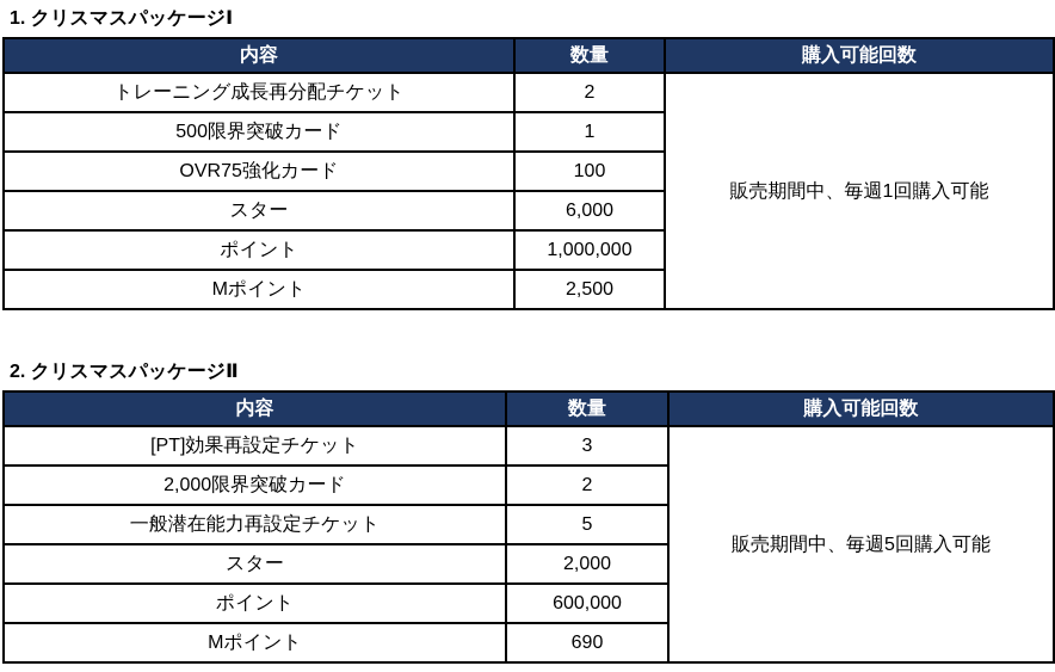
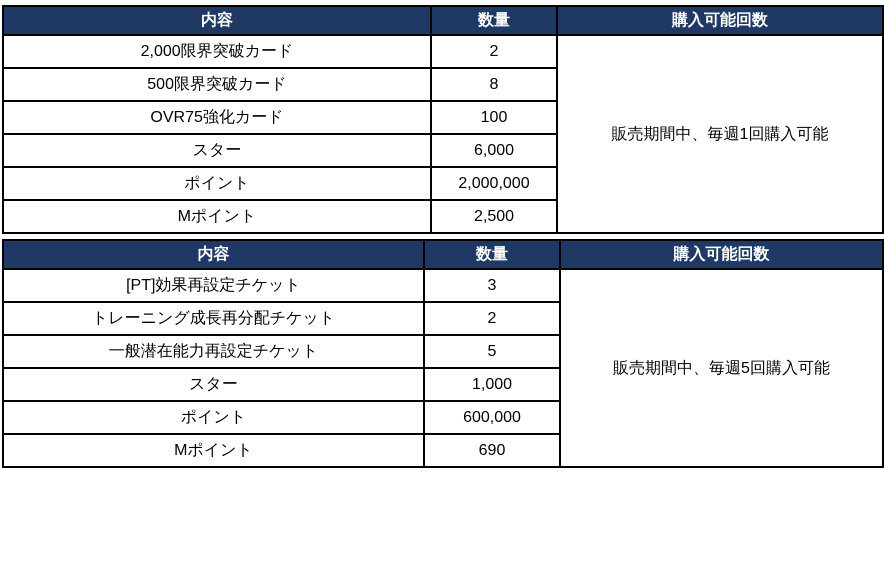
- 1. クリスマスパッケージⅠ
  内容	数量	購入可能回数
- トレーニング成長再分配チケット	2	販売期間中、毎週1回購入可能
+ 2,000限界突破カード	2	販売期間中、毎週1回購入可能
- 500限界突破カード	1
+ 500限界突破カード	8
  OVR75強化カード	100
  スター	6,000
- ポイント	1,000,000
+ ポイント	2,000,000
  Mポイント	2,500
- 2. クリスマスパッケージⅡ
  内容	数量	購入可能回数
  [PT]効果再設定チケット	3	販売期間中、毎週5回購入可能
- 2,000限界突破カード	2
+ トレーニング成長再分配チケット	2
  一般潜在能力再設定チケット	5
- スター	2,000
+ スター	1,000
  ポイント	600,000
  Mポイント	690
